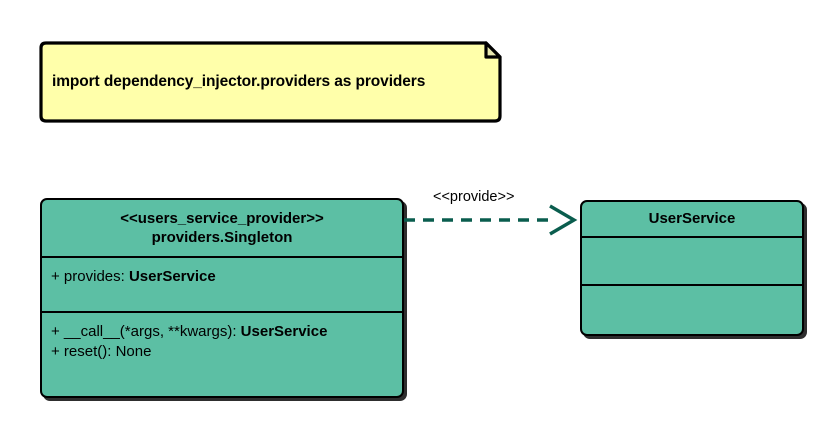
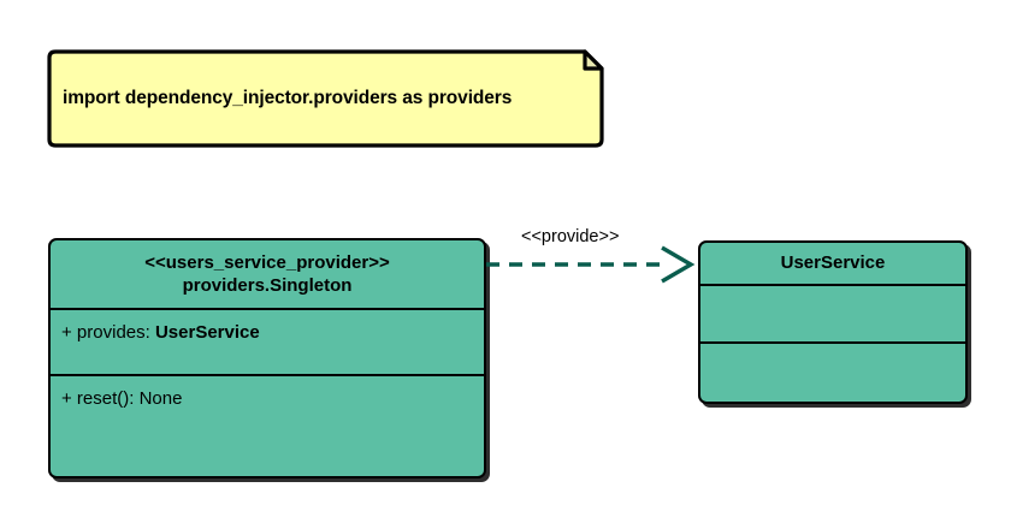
  import dependency_injector.providers as providers
  <<users_service_provider>>
  providers.Singleton
  + provides: UserService
- + __call__(*args, **kwargs): UserService
  + reset(): None
  UserService
  <<provide>>
